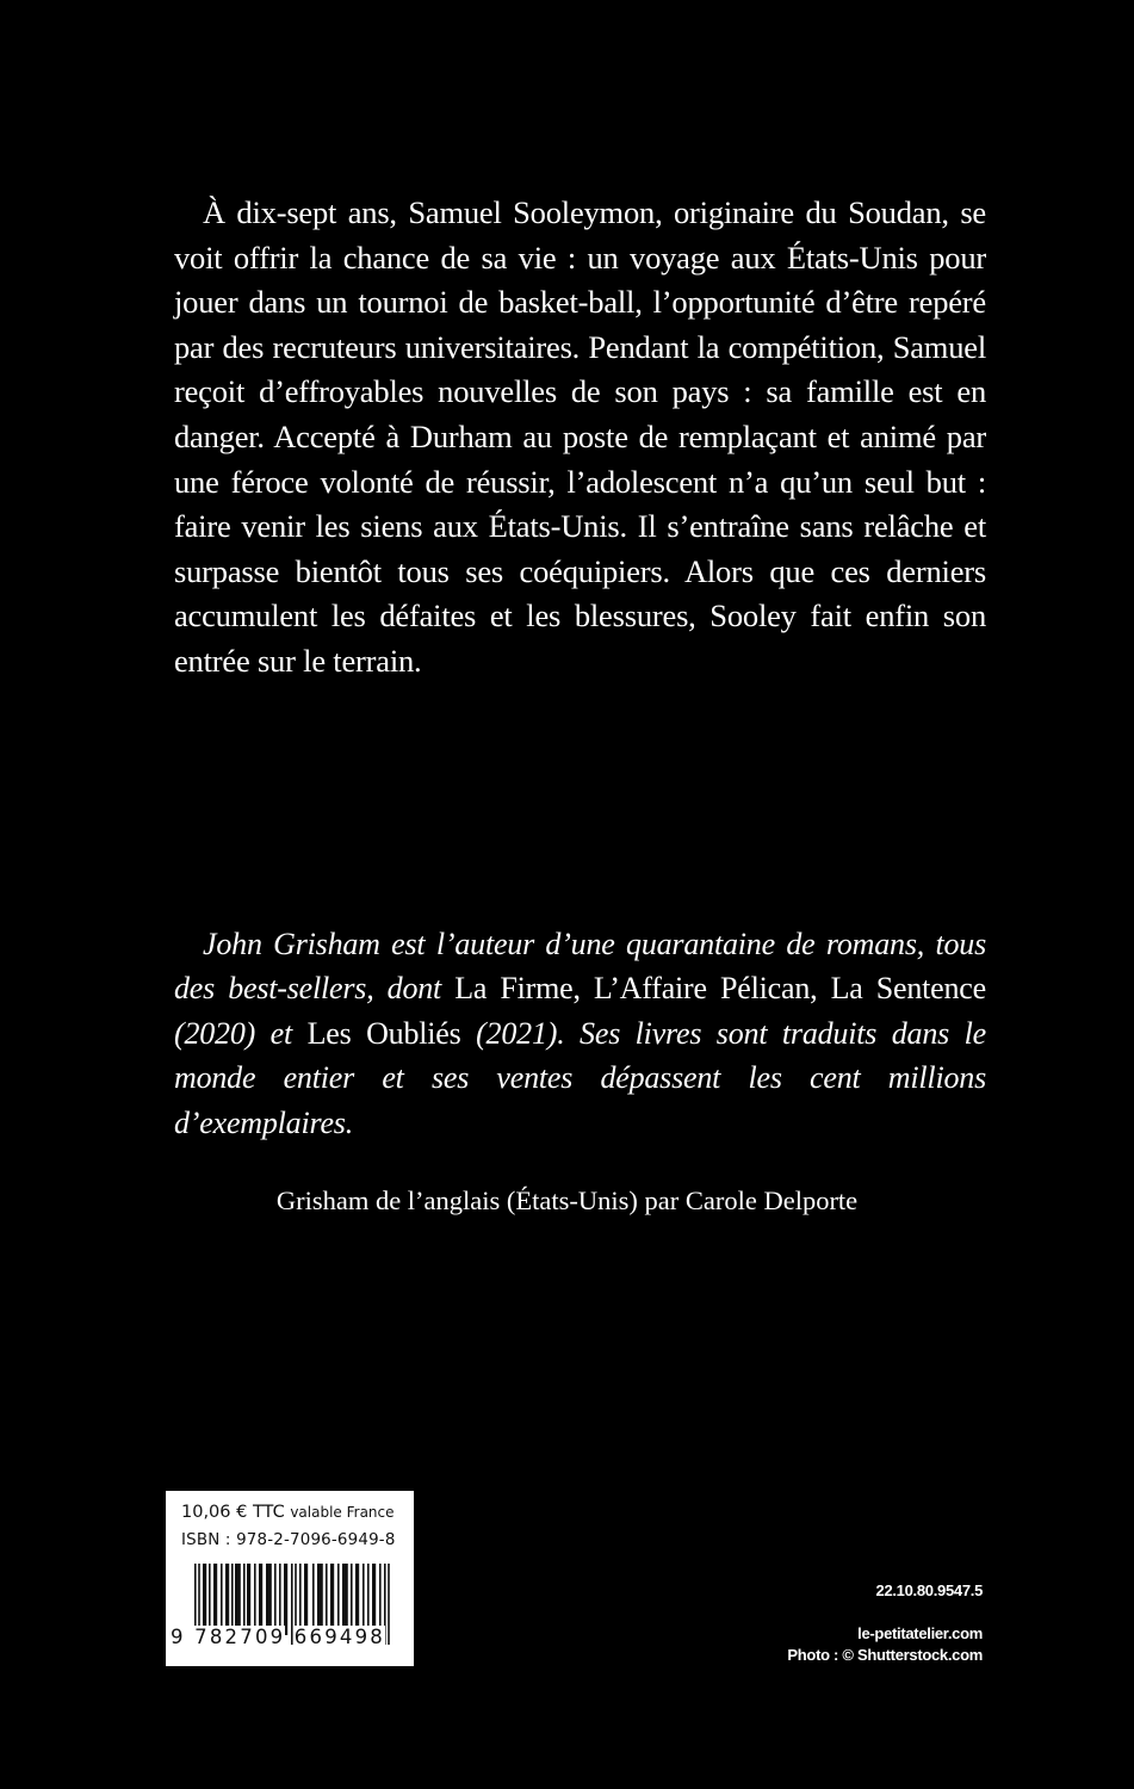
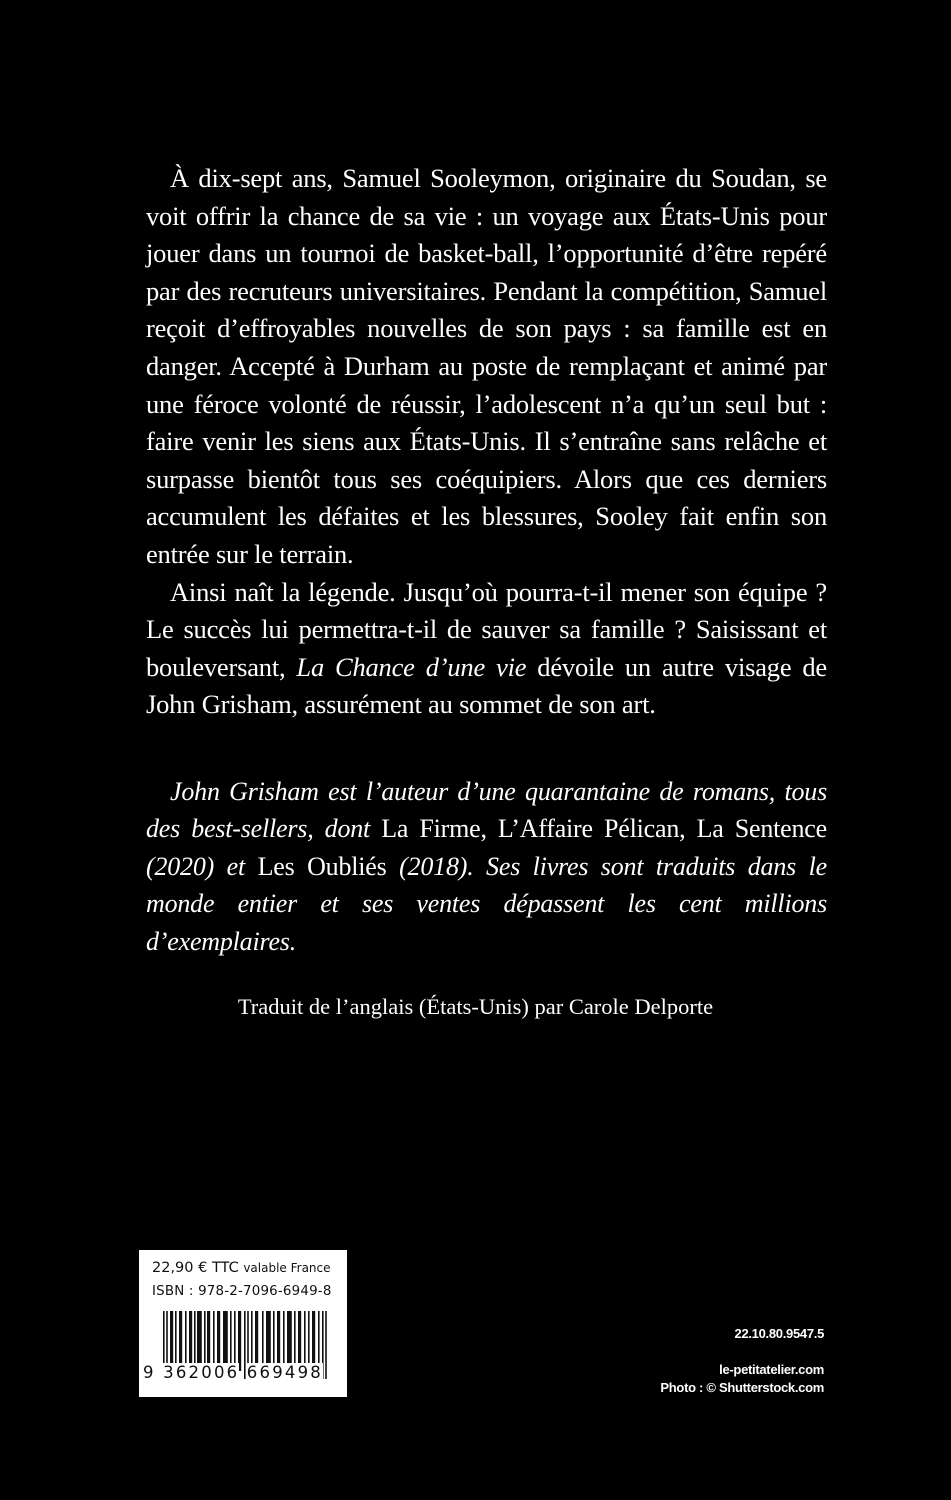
  À dix-sept ans, Samuel Sooleymon, originaire du Soudan, se voit offrir la chance de sa vie : un voyage aux États-Unis pour jouer dans un tournoi de basket-ball, l’opportunité d’être repéré par des recruteurs universitaires. Pendant la compétition, Samuel reçoit d’effroyables nouvelles de son pays : sa famille est en danger. Accepté à Durham au poste de remplaçant et animé par une féroce volonté de réussir, l’adolescent n’a qu’un seul but : faire venir les siens aux États-Unis. Il s’entraîne sans relâche et surpasse bientôt tous ses coéquipiers. Alors que ces derniers accumulent les défaites et les blessures, Sooley fait enfin son entrée sur le terrain.
+ Ainsi naît la légende. Jusqu’où pourra-t-il mener son équipe ? Le succès lui permettra-t-il de sauver sa famille ? Saisissant et bouleversant, La Chance d’une vie dévoile un autre visage de John Grisham, assurément au sommet de son art.
- John Grisham est l’auteur d’une quarantaine de romans, tous des best-sellers, dont La Firme, L’Affaire Pélican, La Sentence (2020) et Les Oubliés (2021). Ses livres sont traduits dans le monde entier et ses ventes dépassent les cent millions d’exemplaires.
+ John Grisham est l’auteur d’une quarantaine de romans, tous des best-sellers, dont La Firme, L’Affaire Pélican, La Sentence (2020) et Les Oubliés (2018). Ses livres sont traduits dans le monde entier et ses ventes dépassent les cent millions d’exemplaires.
- Grisham de l’anglais (États-Unis) par Carole Delporte
+ Traduit de l’anglais (États-Unis) par Carole Delporte
- 10,06 € TTC valable France
+ 22,90 € TTC valable France
  ISBN : 978-2-7096-6949-8
- 9 782709 669498
+ 9 362006 669498
  22.10.80.9547.5
  le-petitatelier.com
  Photo : © Shutterstock.com
